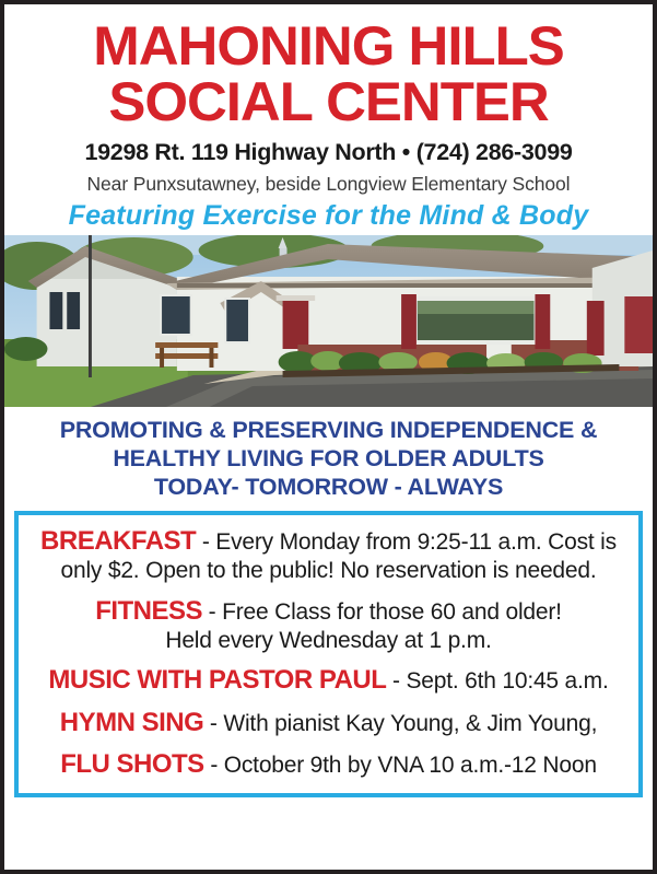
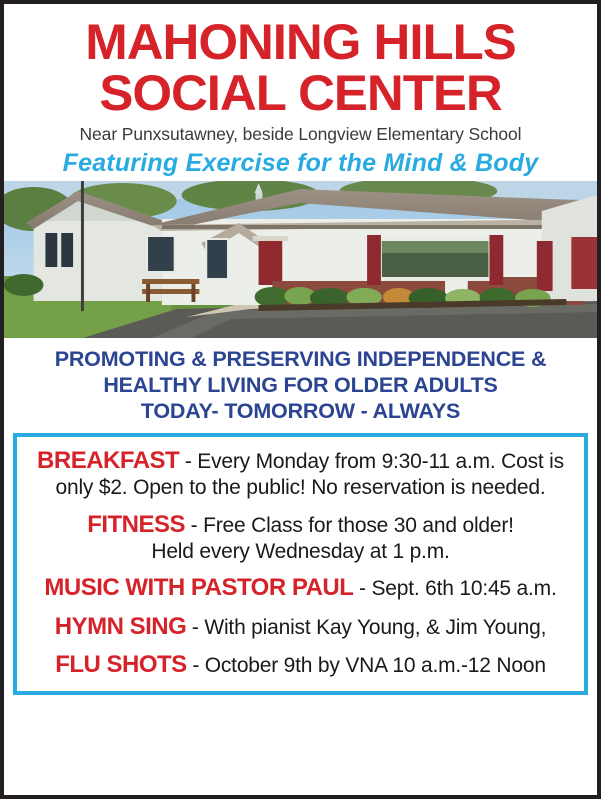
  MAHONING HILLS
  SOCIAL CENTER
- 19298 Rt. 119 Highway North • (724) 286-3099
  Near Punxsutawney, beside Longview Elementary School
  Featuring Exercise for the Mind & Body
  PROMOTING & PRESERVING INDEPENDENCE &
  HEALTHY LIVING FOR OLDER ADULTS
  TODAY- TOMORROW - ALWAYS
- BREAKFAST - Every Monday from 9:25-11 a.m. Cost is
+ BREAKFAST - Every Monday from 9:30-11 a.m. Cost is
  only $2. Open to the public! No reservation is needed.
- FITNESS - Free Class for those 60 and older!
+ FITNESS - Free Class for those 30 and older!
  Held every Wednesday at 1 p.m.
  MUSIC WITH PASTOR PAUL - Sept. 6th 10:45 a.m.
  HYMN SING - With pianist Kay Young, & Jim Young,
  FLU SHOTS - October 9th by VNA 10 a.m.-12 Noon
